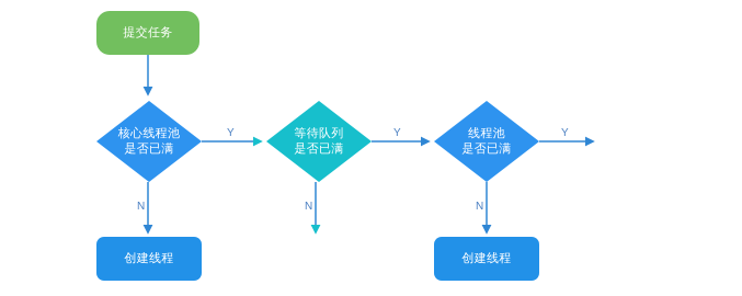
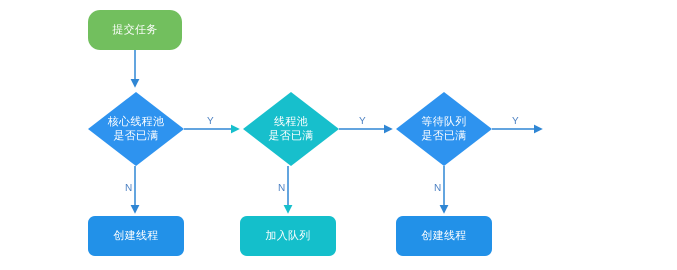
  提交任务
  核心线程池
  是否已满
- 等待队列
+ 线程池
  是否已满
- 线程池
+ 等待队列
  是否已满
  创建线程
+ 加入队列
  创建线程
  Y
  N
  Y
  N
  Y
  N
